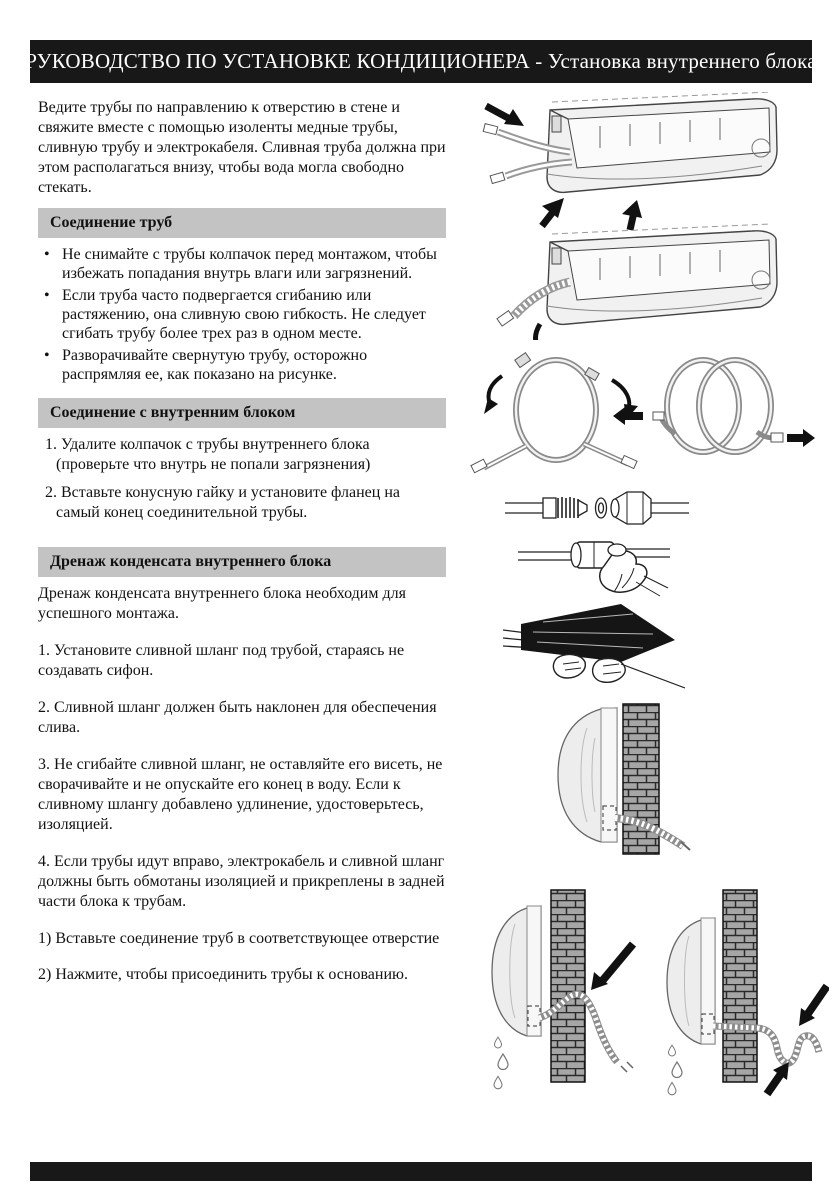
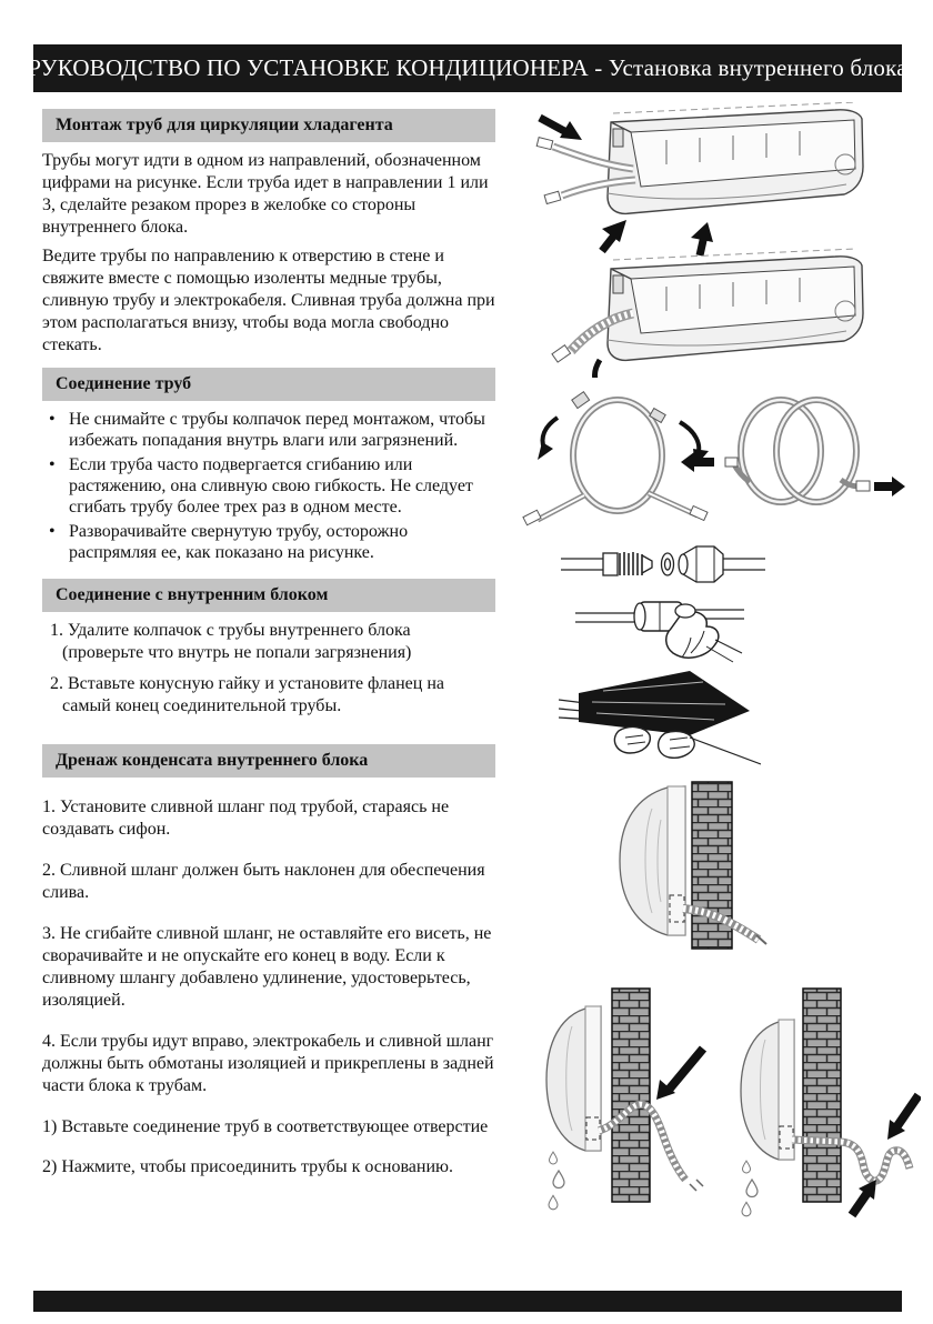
  РУКОВОДСТВО ПО УСТАНОВКЕ КОНДИЦИОНЕРА - Установка внутреннего блока
+ Монтаж труб для циркуляции хладагента
+ Трубы могут идти в одном из направлений, обозначенном цифрами на рисунке. Если труба идет в направлении 1 или 3, сделайте резаком прорез в желобке со стороны внутреннего блока.
  Ведите трубы по направлению к отверстию в стене и свяжите вместе с помощью изоленты медные трубы, сливную трубу и электрокабеля. Сливная труба должна при этом располагаться внизу, чтобы вода могла свободно стекать.
  Соединение труб
  •
  Не снимайте с трубы колпачок перед монтажом, чтобы избежать попадания внутрь влаги или загрязнений.
  •
  Если труба часто подвергается сгибанию или растяжению, она сливную свою гибкость. Не следует сгибать трубу более трех раз в одном месте.
  •
  Разворачивайте свернутую трубу, осторожно распрямляя ее, как показано на рисунке.
  Соединение с внутренним блоком
  1. Удалите колпачок с трубы внутреннего блока (проверьте что внутрь не попали загрязнения)
  2. Вставьте конусную гайку и установите фланец на самый конец соединительной трубы.
  Дренаж конденсата внутреннего блока
- Дренаж конденсата внутреннего блока необходим для успешного монтажа.
  1. Установите сливной шланг под трубой, стараясь не создавать сифон.
  2. Сливной шланг должен быть наклонен для обеспечения слива.
  3. Не сгибайте сливной шланг, не оставляйте его висеть, не сворачивайте и не опускайте его конец в воду. Если к сливному шлангу добавлено удлинение, удостоверьтесь,
  изоляцией.
  4. Если трубы идут вправо, электрокабель и сливной шланг должны быть обмотаны изоляцией и прикреплены в задней части блока к трубам.
  1) Вставьте соединение труб в соответствующее отверстие
  2) Нажмите, чтобы присоединить трубы к основанию.
